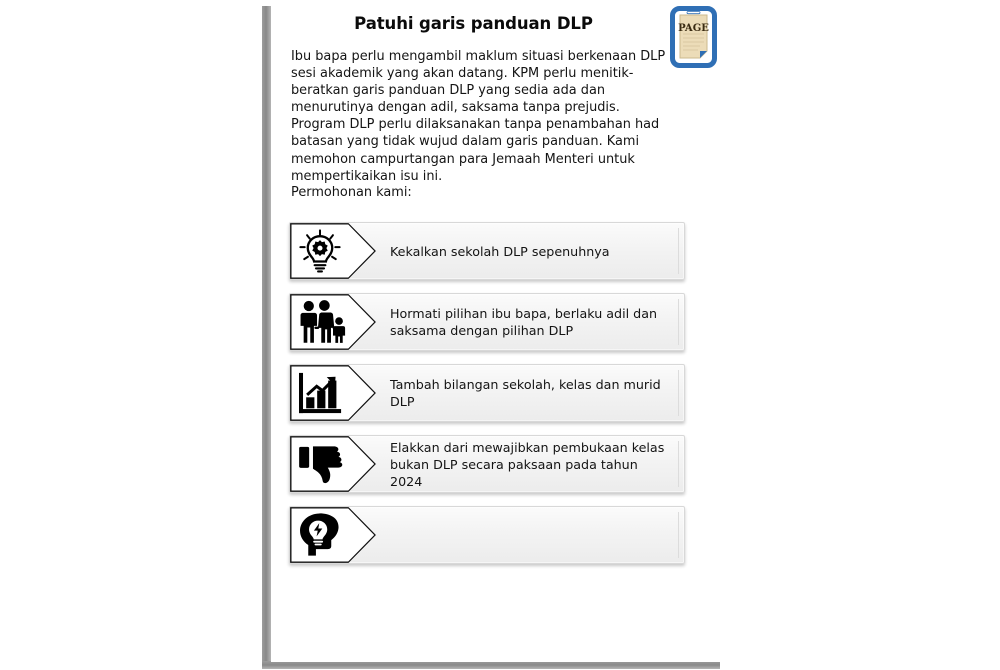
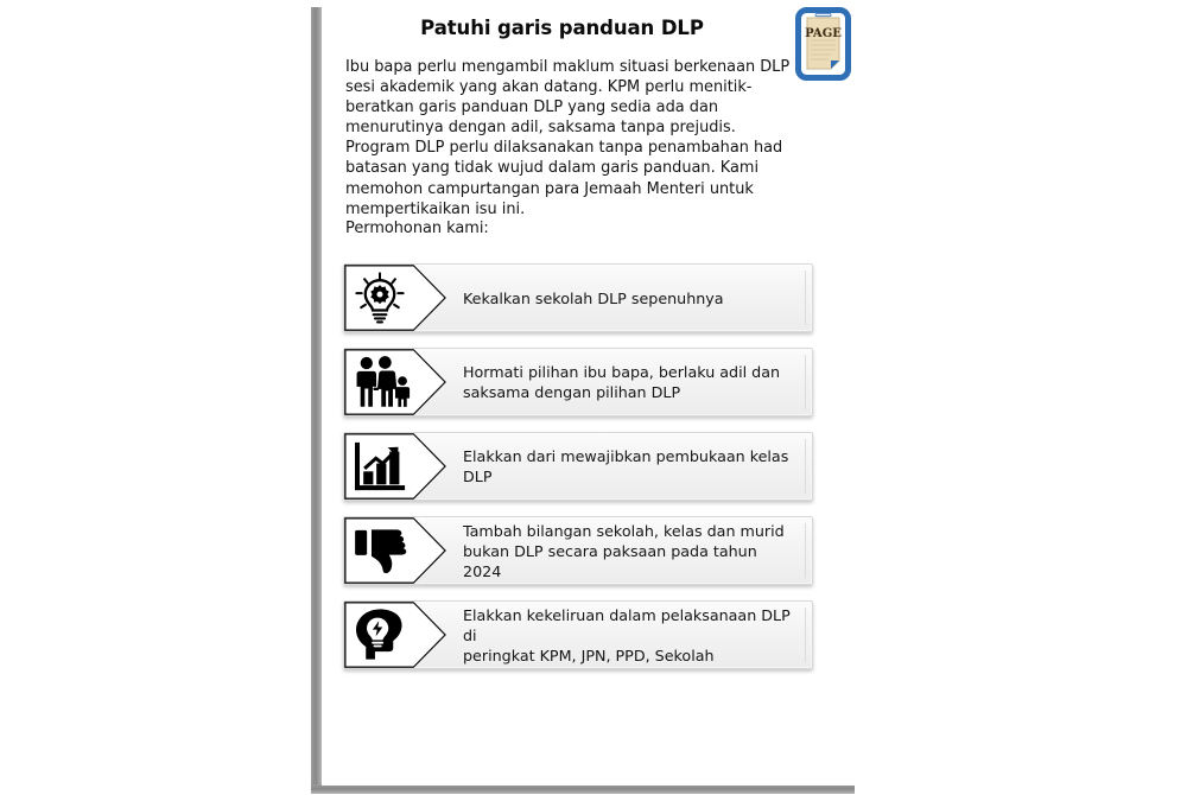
  Patuhi garis panduan DLP
  PAGE
  Ibu bapa perlu mengambil maklum situasi berkenaan DLP sesi akademik yang akan datang. KPM perlu menitik-beratkan garis panduan DLP yang sedia ada dan menurutinya dengan adil, saksama tanpa prejudis. Program DLP perlu dilaksanakan tanpa penambahan had batasan yang tidak wujud dalam garis panduan. Kami memohon campurtangan para Jemaah Menteri untuk mempertikaikan isu ini.
  Permohonan kami:
  Kekalkan sekolah DLP sepenuhnya
  Hormati pilihan ibu bapa, berlaku adil dan
  saksama dengan pilihan DLP
- Tambah bilangan sekolah, kelas dan murid
+ Elakkan dari mewajibkan pembukaan kelas
  DLP
- Elakkan dari mewajibkan pembukaan kelas
+ Tambah bilangan sekolah, kelas dan murid
  bukan DLP secara paksaan pada tahun 2024
+ Elakkan kekeliruan dalam pelaksanaan DLP di
+ peringkat KPM, JPN, PPD, Sekolah
